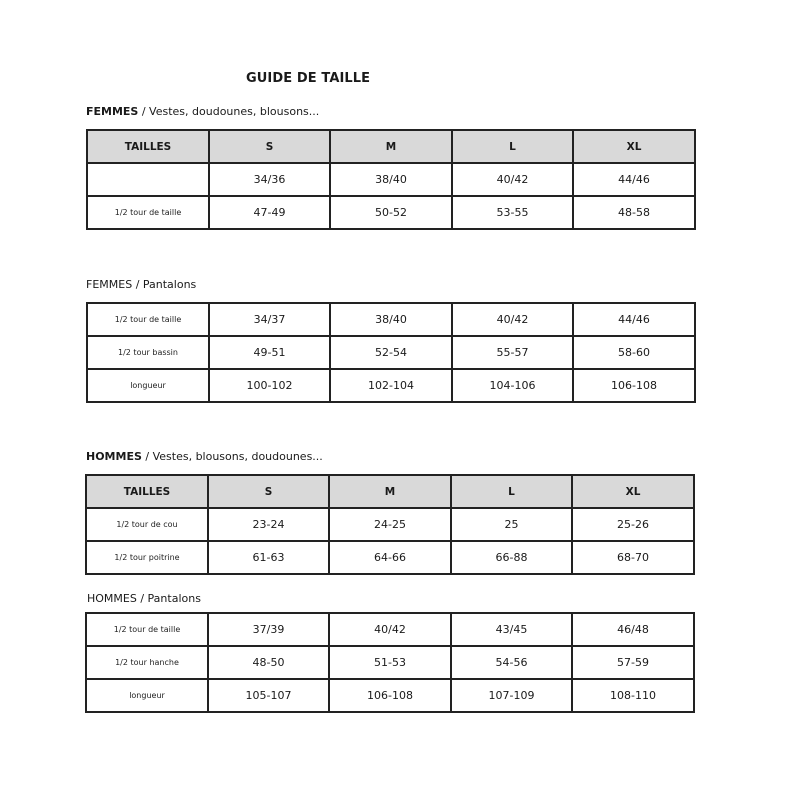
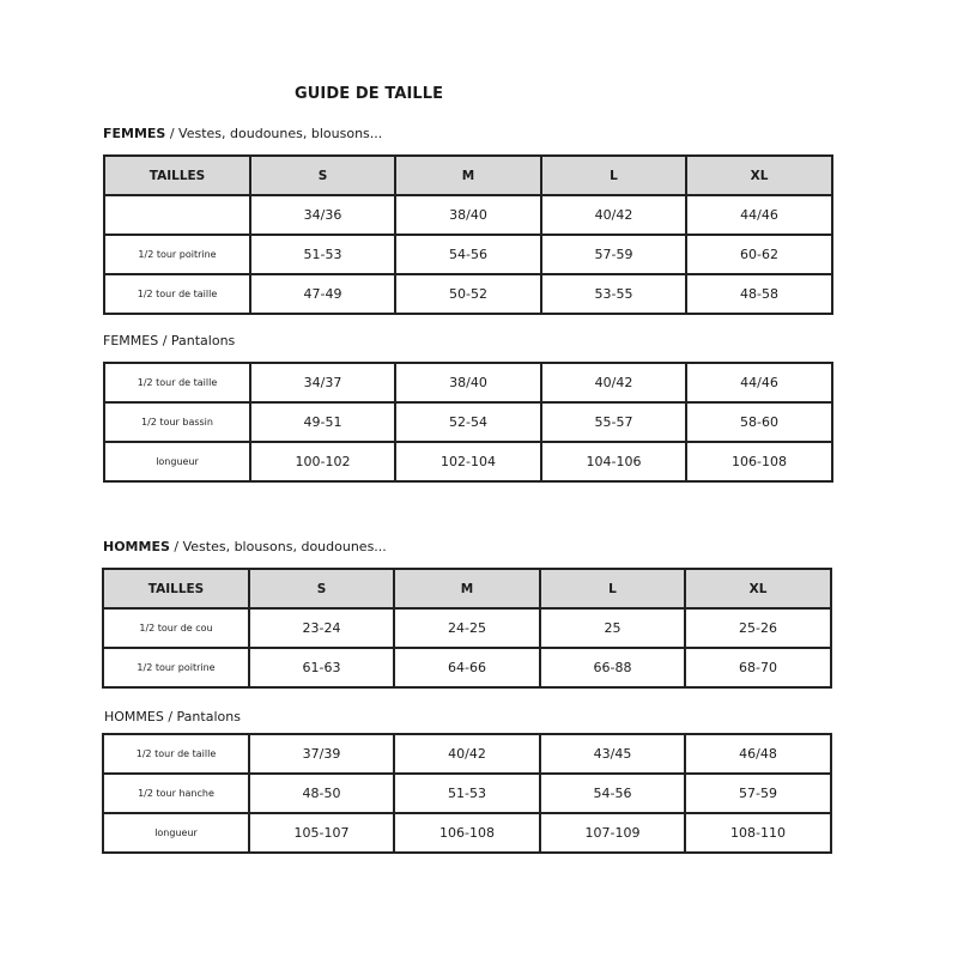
  GUIDE DE TAILLE
  FEMMES / Vestes, doudounes, blousons...
  TAILLES	S	M	L	XL
  	34/36	38/40	40/42	44/46
+ 1/2 tour poitrine	51-53	54-56	57-59	60-62
  1/2 tour de taille	47-49	50-52	53-55	48-58
  FEMMES / Pantalons
  1/2 tour de taille	34/37	38/40	40/42	44/46
  1/2 tour bassin	49-51	52-54	55-57	58-60
  longueur	100-102	102-104	104-106	106-108
  HOMMES / Vestes, blousons, doudounes...
  TAILLES	S	M	L	XL
  1/2 tour de cou	23-24	24-25	25	25-26
  1/2 tour poitrine	61-63	64-66	66-88	68-70
  HOMMES / Pantalons
  1/2 tour de taille	37/39	40/42	43/45	46/48
  1/2 tour hanche	48-50	51-53	54-56	57-59
  longueur	105-107	106-108	107-109	108-110
